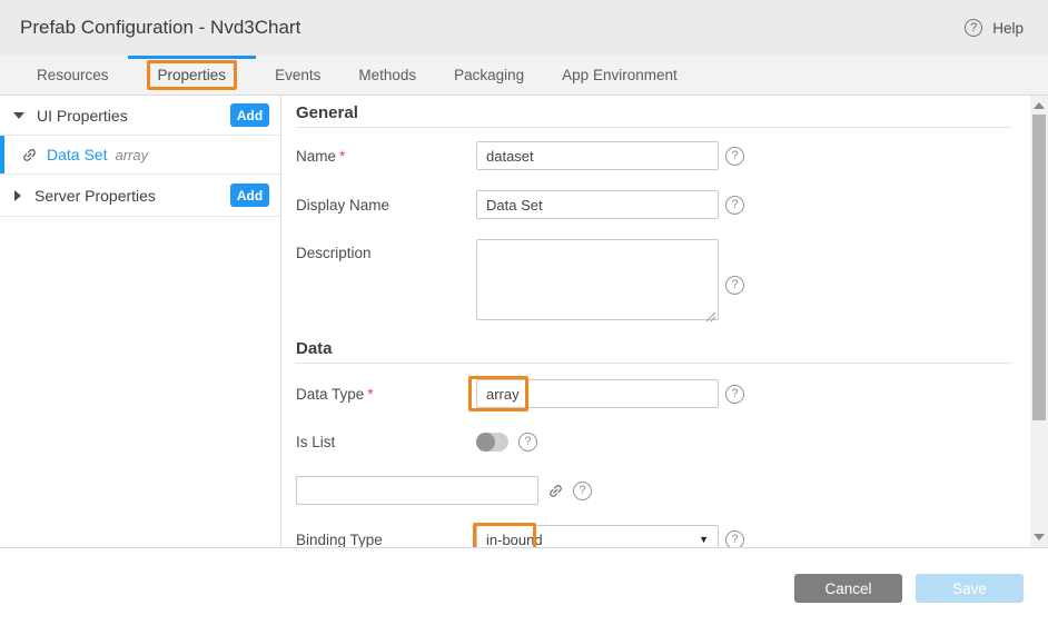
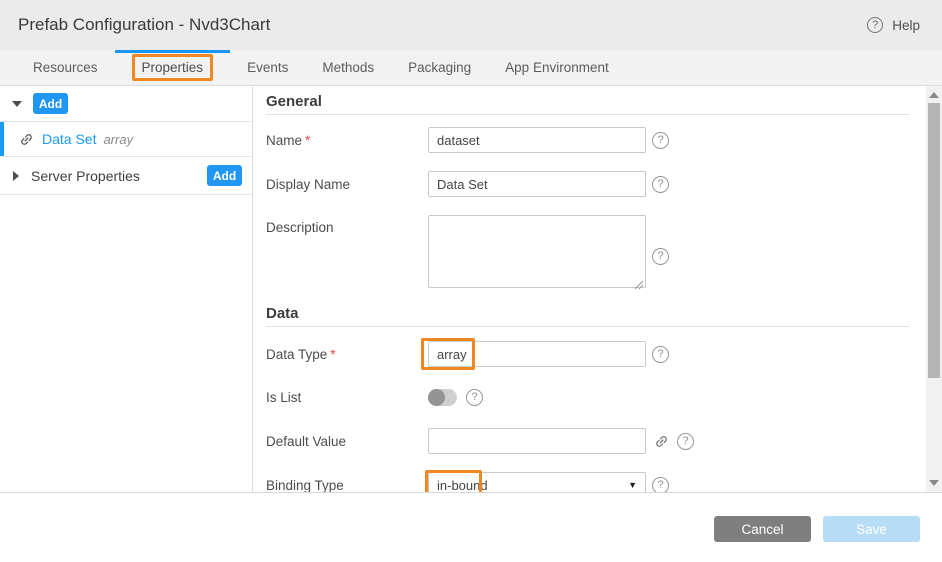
  Prefab Configuration - Nvd3Chart
  ?
  Help
  Resources
  Properties
  Events
  Methods
  Packaging
  App Environment
- UI Properties
  Add
  Data Set
  array
  Server Properties
  Add
  General
  Name *
  dataset
  ?
  Display Name
  Data Set
  ?
  Description
  ?
  Data
  Data Type *
  array
  ?
  Is List
  ?
+ Default Value
  ?
  Binding Type
  in-bound
  ▼
  ?
  Cancel
  Save
